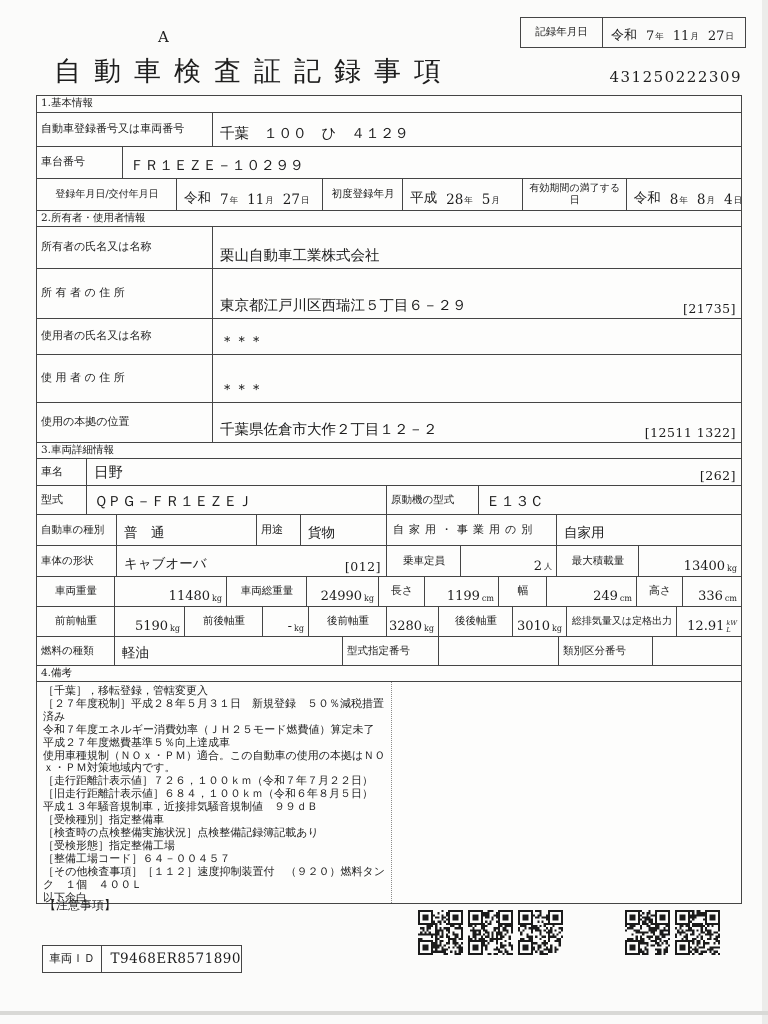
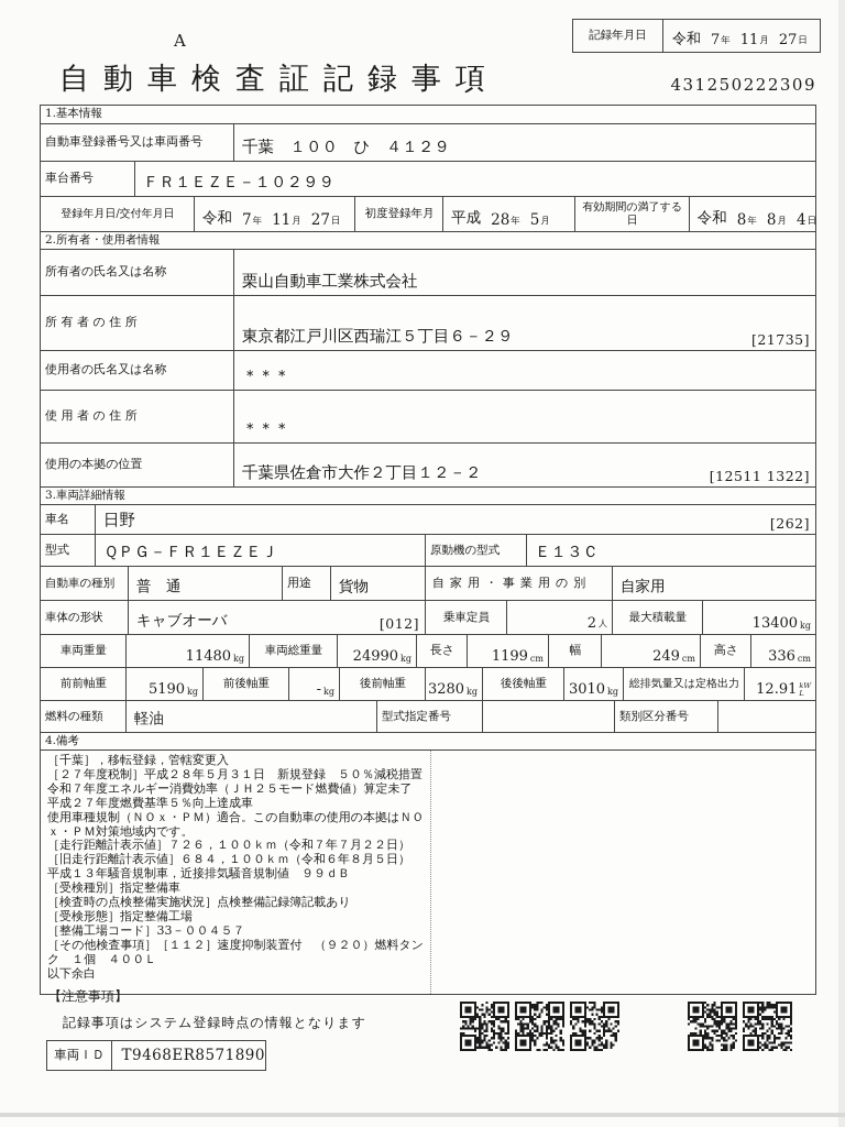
  記録年月日
  令和
  7
  年
  11
  月
  27
  日
  A
  自動車検査証記録事項
  431250222309
  1.基本情報
  自動車登録番号又は車両番号
  千葉 １００ ひ ４１２９
  車台番号
  ＦＲ１ＥＺＥ－１０２９９
  登録年月日/交付年月日
  令和
  7
  年
  11
  月
  27
  日
  初度登録年月
  平成
  28
  年
  5
  月
  有効期間の満了する日
  令和
  8
  年
  8
  月
  4
  日
  2.所有者・使用者情報
  所有者の氏名又は名称
  栗山自動車工業株式会社
  所 有 者 の 住 所
  東京都江戸川区西瑞江５丁目６－２９
  [21735]
  使用者の氏名又は名称
  ＊＊＊
  使 用 者 の 住 所
  ＊＊＊
  使用の本拠の位置
  千葉県佐倉市大作２丁目１２－２
  [12511 1322]
  3.車両詳細情報
  車名
  日野
  [262]
  型式
  ＱＰＧ－ＦＲ１ＥＺＥＪ
  原動機の型式
  Ｅ１３Ｃ
  自動車の種別
  普 通
  用途
  貨物
  自家用・事業用の別
  自家用
  車体の形状
  キャブオーバ
  [012]
  乗車定員
  2
  人
  最大積載量
  13400
  kg
  車両重量
  11480
  kg
  車両総重量
  24990
  kg
  長さ
  1199
  cm
  幅
  249
  cm
  高さ
  336
  cm
  前前軸重
  5190
  kg
  前後軸重
  -
  kg
  後前軸重
  3280
  kg
  後後軸重
  3010
  kg
  総排気量又は定格出力
  12.91
  kW
  L
  燃料の種類
  軽油
  型式指定番号
  類別区分番号
  4.備考
  ［千葉］，移転登録，管轄変更入
  ［２７年度税制］平成２８年５月３１日 新規登録 ５０％減税措置
- 済み
  令和７年度エネルギー消費効率（ＪＨ２５モード燃費値）算定未了
  平成２７年度燃費基準５％向上達成車
  使用車種規制（ＮＯｘ・ＰＭ）適合。この自動車の使用の本拠はＮＯ
  ｘ・ＰＭ対策地域内です。
  ［走行距離計表示値］７２６，１００ｋｍ（令和７年７月２２日）
  ［旧走行距離計表示値］６８４，１００ｋｍ（令和６年８月５日）
  平成１３年騒音規制車，近接排気騒音規制値 ９９ｄＢ
  ［受検種別］指定整備車
  ［検査時の点検整備実施状況］点検整備記録簿記載あり
  ［受検形態］指定整備工場
- ［整備工場コード］６４－００４５７
+ ［整備工場コード］33－００４５７
  ［その他検査事項］［１１２］速度抑制装置付 （９２０）燃料タン
  ク １個 ４００Ｌ
  以下余白
  【注意事項】
+ 記録事項はシステム登録時点の情報となります
  車両ＩＤ
  T9468ER8571890
